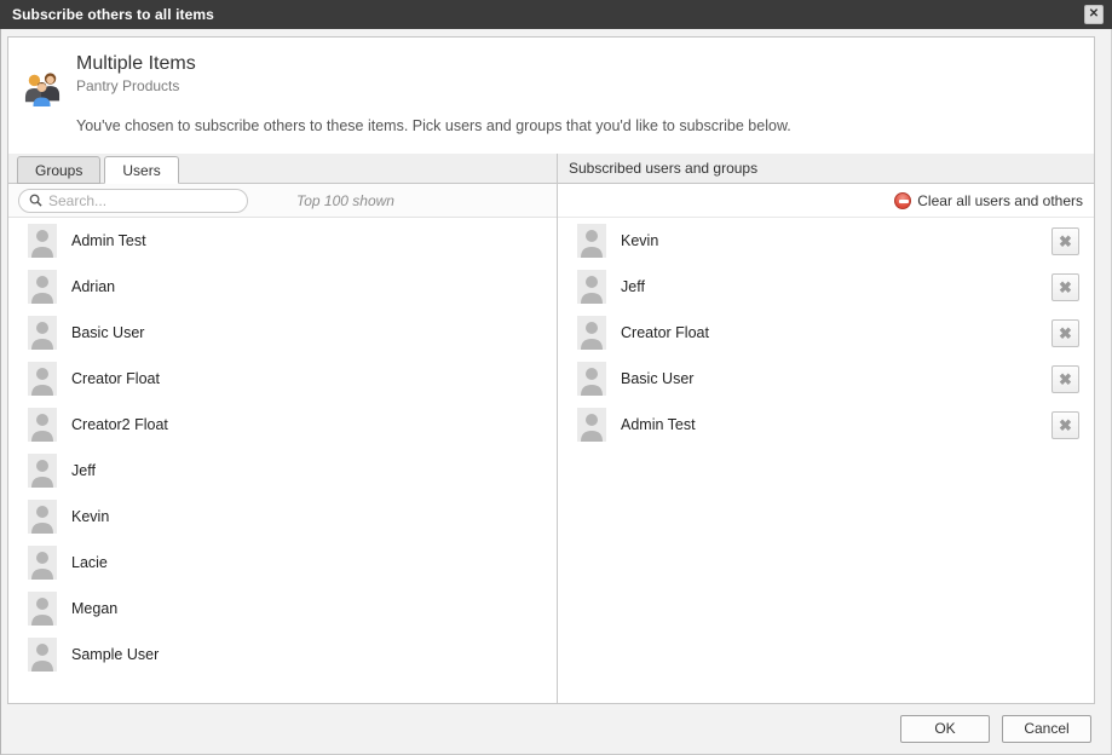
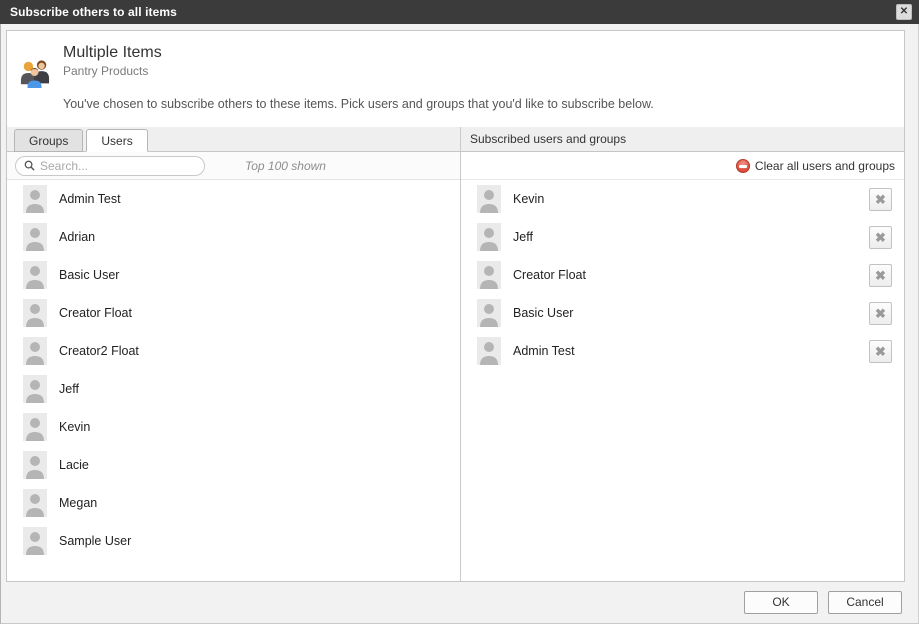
  Subscribe others to all items
  ✕
  Multiple Items
  Pantry Products
  You've chosen to subscribe others to these items. Pick users and groups that you'd like to subscribe below.
  Groups
  Users
  Search...
  Top 100 shown
  Admin Test
  Adrian
  Basic User
  Creator Float
  Creator2 Float
  Jeff
  Kevin
  Lacie
  Megan
  Sample User
  Subscribed users and groups
- Clear all users and others
+ Clear all users and groups
  Kevin
  ✖
  Jeff
  ✖
  Creator Float
  ✖
  Basic User
  ✖
  Admin Test
  ✖
  OK
  Cancel
